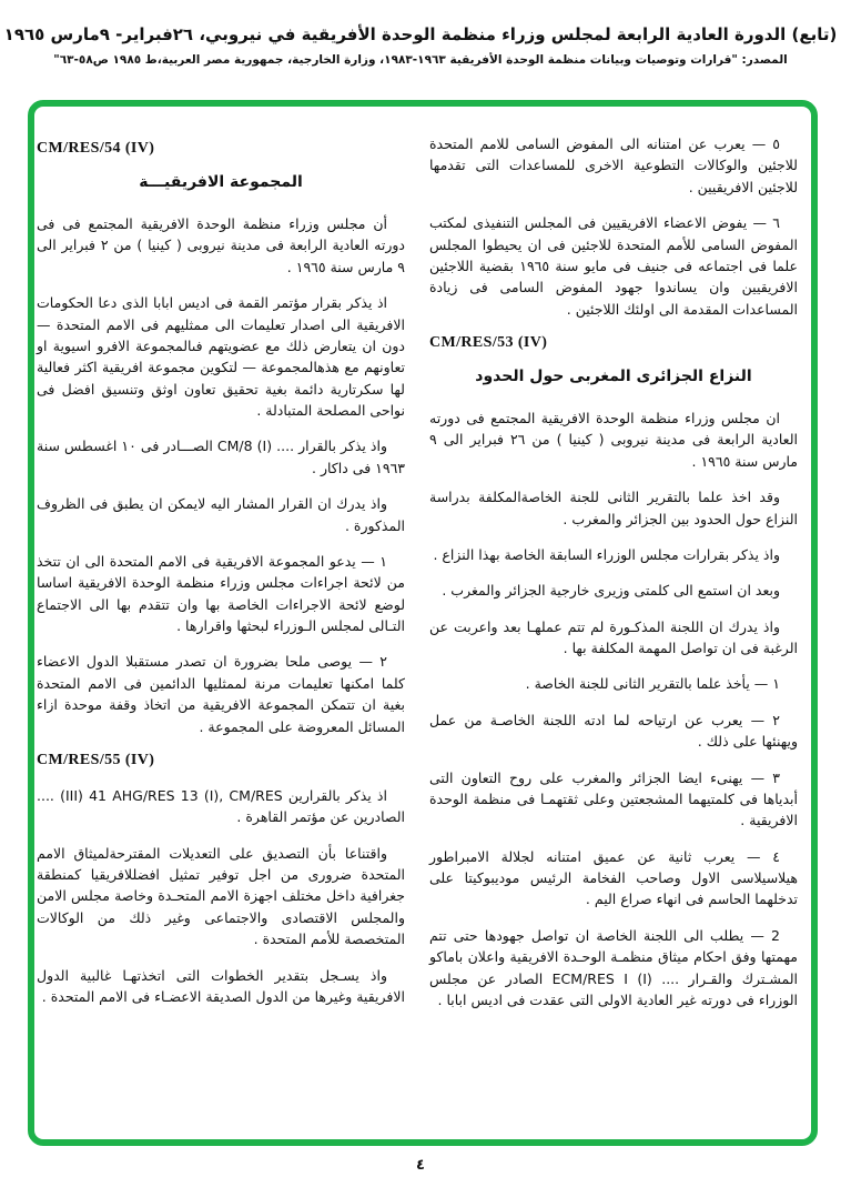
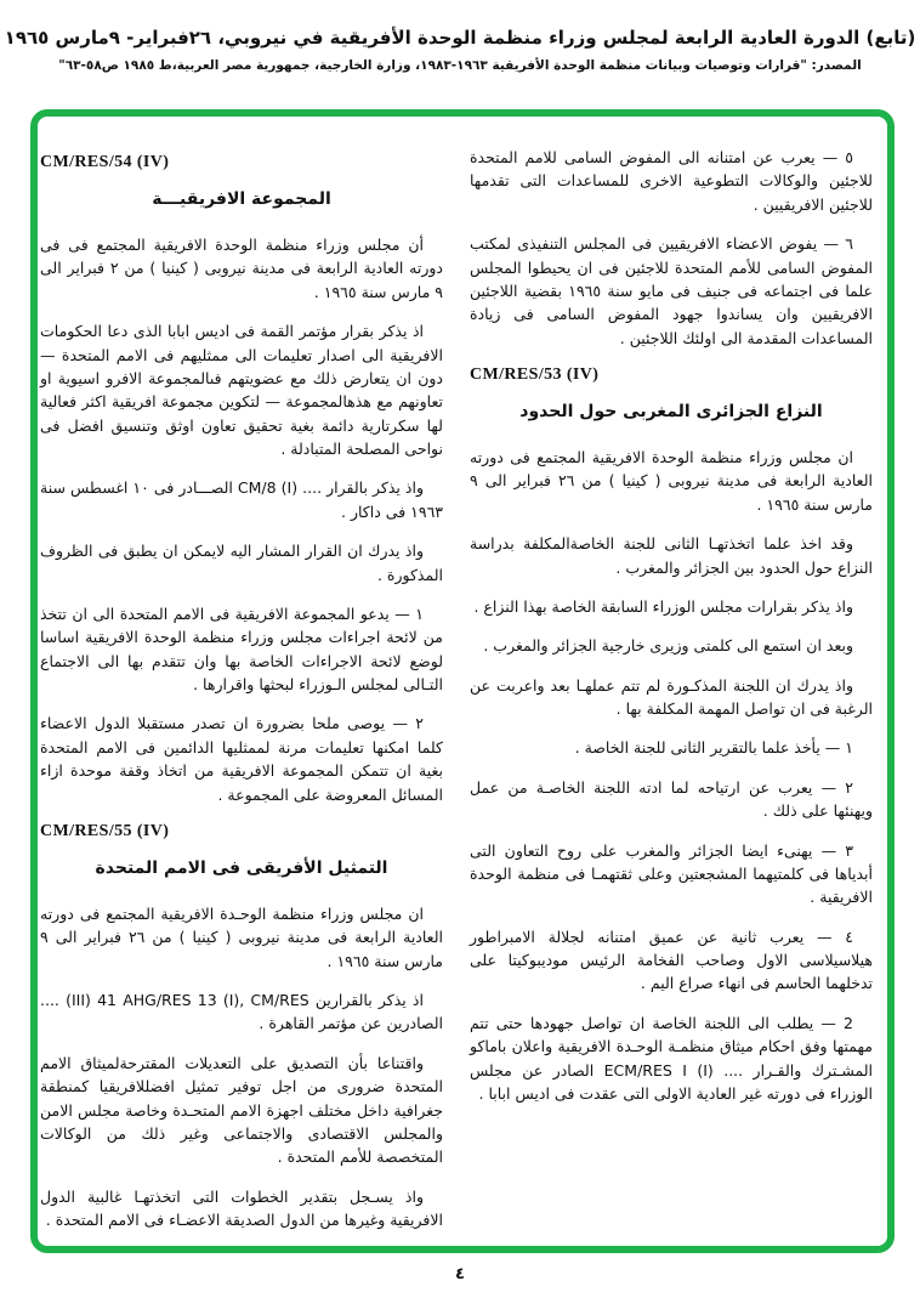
  (تابع) الدورة العادية الرابعة لمجلس وزراء منظمة الوحدة الأفريقية في نيروبي، ٢٦فبراير- ٩مارس ١٩٦٥
  المصدر: "قرارات وتوصيات وبيانات منظمة الوحدة الأفريقية ١٩٦٣-١٩٨٣، وزارة الخارجية، جمهورية مصر العربية،ط ١٩٨٥ ص٥٨-٦٣"
  ٥ — يعرب عن امتنانه الى المفوض السامى للامم المتحدة للاجئين والوكالات التطوعية الاخرى للمساعدات التى تقدمها للاجئين الافريقيين .
  ٦ — يفوض الاعضاء الافريقيين فى المجلس التنفيذى لمكتب المفوض السامى للأمم المتحدة للاجئين فى ان يحيطوا المجلس علما فى اجتماعه فى جنيف فى مايو سنة ١٩٦٥ بقضية اللاجئين الافريقيين وان يساندوا جهود المفوض السامى فى زيادة المساعدات المقدمة الى اولئك اللاجئين .
  CM/RES/53 (IV)
  النزاع الجزائرى المغربى حول الحدود
  ان مجلس وزراء منظمة الوحدة الافريقية المجتمع فى دورته العادية الرابعة فى مدينة نيروبى ( كينيا ) من ٢٦ فبراير الى ٩ مارس سنة ١٩٦٥ .
- وقد اخذ علما بالتقرير الثانى للجنة الخاصةالمكلفة بدراسة النزاع حول الحدود بين الجزائر والمغرب .
+ وقد اخذ علما اتخذتهـا الثانى للجنة الخاصةالمكلفة بدراسة النزاع حول الحدود بين الجزائر والمغرب .
  واذ يذكر بقرارات مجلس الوزراء السابقة الخاصة بهذا النزاع .
  وبعد ان استمع الى كلمتى وزيرى خارجية الجزائر والمغرب .
  واذ يدرك ان اللجنة المذكـورة لم تتم عملهـا بعد واعربت عن الرغبة فى ان تواصل المهمة المكلفة بها .
  ١ — يأخذ علما بالتقرير الثانى للجنة الخاصة .
  ٢ — يعرب عن ارتياحه لما ادته اللجنة الخاصـة من عمل ويهنئها على ذلك .
  ٣ — يهنىء ايضا الجزائر والمغرب على روح التعاون التى أبدياها فى كلمتيهما المشجعتين وعلى ثقتهمـا فى منظمة الوحدة الافريقية .
  ٤ — يعرب ثانية عن عميق امتنانه لجلالة الامبراطور هيلاسيلاسى الاول وصاحب الفخامة الرئيس موديبوكيتا على تدخلهما الحاسم فى انهاء صراع اليم .
  2 — يطلب الى اللجنة الخاصة ان تواصل جهودها حتى تتم مهمتها وفق احكام ميثاق منظمـة الوحـدة الافريقية واعلان باماكو المشـترك والقـرار .... ECM/RES I (I) الصادر عن مجلس الوزراء فى دورته غير العادية الاولى التى عقدت فى اديس ابابا .
  CM/RES/54 (IV)
  المجموعة الافريقيـــة
  أن مجلس وزراء منظمة الوحدة الافريقية المجتمع فى فى دورته العادية الرابعة فى مدينة نيروبى ( كينيا ) من ٢ فبراير الى ٩ مارس سنة ١٩٦٥ .
  اذ يذكر بقرار مؤتمر القمة فى اديس ابابا الذى دعا الحكومات الافريقية الى اصدار تعليمات الى ممثليهم فى الامم المتحدة — دون ان يتعارض ذلك مع عضويتهم فىالمجموعة الافرو اسيوية او تعاونهم مع هذهالمجموعة — لتكوين مجموعة افريقية اكثر فعالية لها سكرتارية دائمة بغية تحقيق تعاون اوثق وتنسيق افضل فى نواحى المصلحة المتبادلة .
  واذ يذكر بالقرار .... CM/8 (I) الصـــادر فى ١٠ اغسطس سنة ١٩٦٣ فى داكار .
  واذ يدرك ان القرار المشار اليه لايمكن ان يطبق فى الظروف المذكورة .
  ١ — يدعو المجموعة الافريقية فى الامم المتحدة الى ان تتخذ من لائحة اجراءات مجلس وزراء منظمة الوحدة الافريقية اساسا لوضع لائحة الاجراءات الخاصة بها وان تتقدم بها الى الاجتماع التـالى لمجلس الـوزراء لبحثها واقرارها .
  ٢ — يوصى ملحا بضرورة ان تصدر مستقبلا الدول الاعضاء كلما امكنها تعليمات مرنة لممثليها الدائمين فى الامم المتحدة بغية ان تتمكن المجموعة الافريقية من اتخاذ وقفة موحدة ازاء المسائل المعروضة على المجموعة .
  CM/RES/55 (IV)
+ التمثيل الأفريقى فى الامم المتحدة
+ ان مجلس وزراء منظمة الوحـدة الافريقية المجتمع فى دورته العادية الرابعة فى مدينة نيروبى ( كينيا ) من ٢٦ فبراير الى ٩ مارس سنة ١٩٦٥ .
  اذ يذكر بالقرارين AHG/RES 13 (I), CM/RES 41 (III) .... الصادرين عن مؤتمر القاهرة .
  واقتناعا بأن التصديق على التعديلات المقترحةلميثاق الامم المتحدة ضرورى من اجل توفير تمثيل افضللافريقيا كمنطقة جغرافية داخل مختلف اجهزة الامم المتحـدة وخاصة مجلس الامن والمجلس الاقتصادى والاجتماعى وغير ذلك من الوكالات المتخصصة للأمم المتحدة .
  واذ يسـجل بتقدير الخطوات التى اتخذتهـا غالبية الدول الافريقية وغيرها من الدول الصديقة الاعضـاء فى الامم المتحدة .
  ٤
